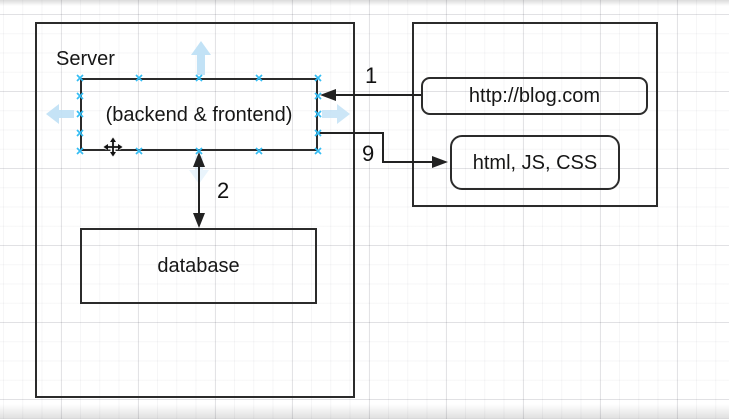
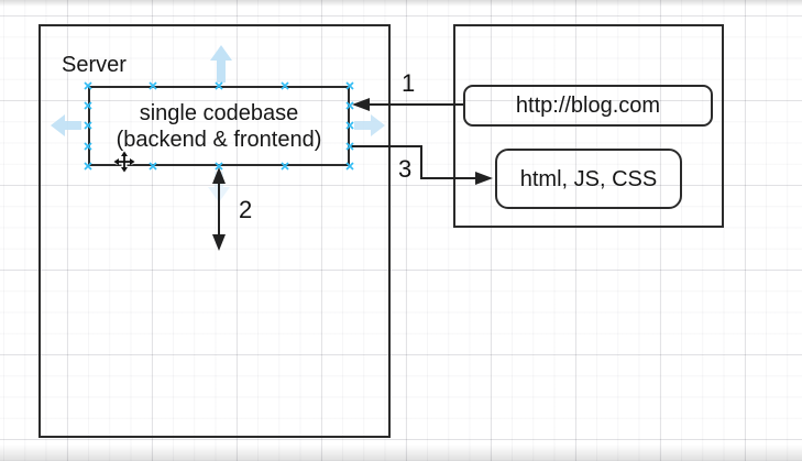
  Server
+ single codebase
  (backend & frontend)
- database
  http://blog.com
  html, JS, CSS
  1
  2
- 9
+ 3
